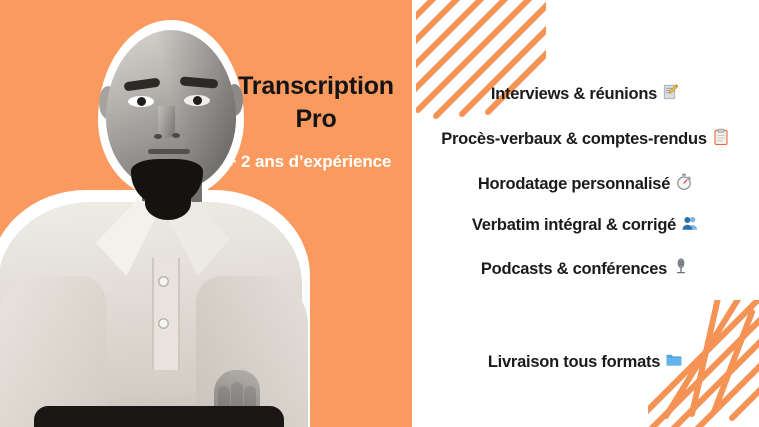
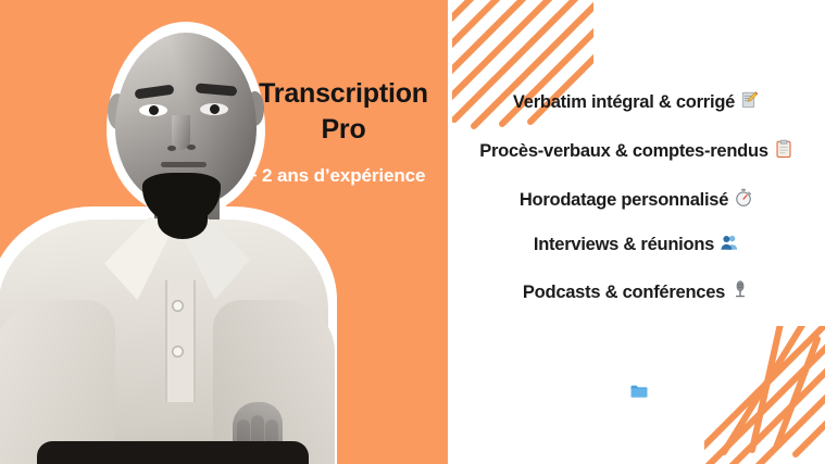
  Transcription
  Pro
  + 2 ans d’expérience
- Interviews & réunions
+ Verbatim intégral & corrigé
  Procès-verbaux & comptes-rendus
  Horodatage personnalisé
- Verbatim intégral & corrigé
+ Interviews & réunions
  Podcasts & conférences
- Livraison tous formats
